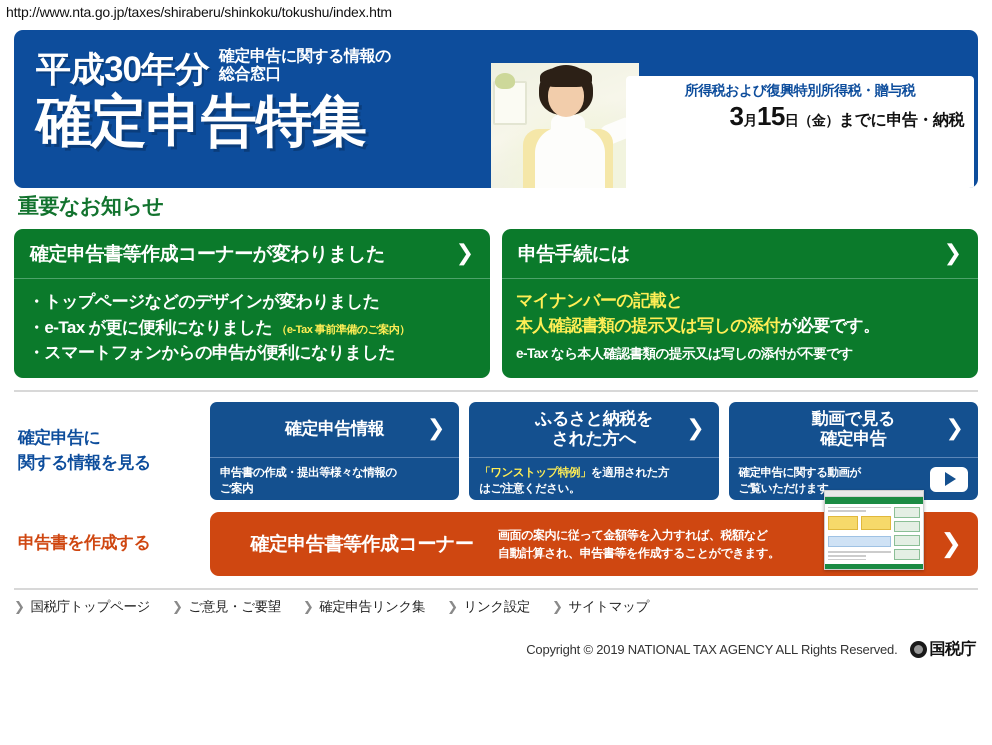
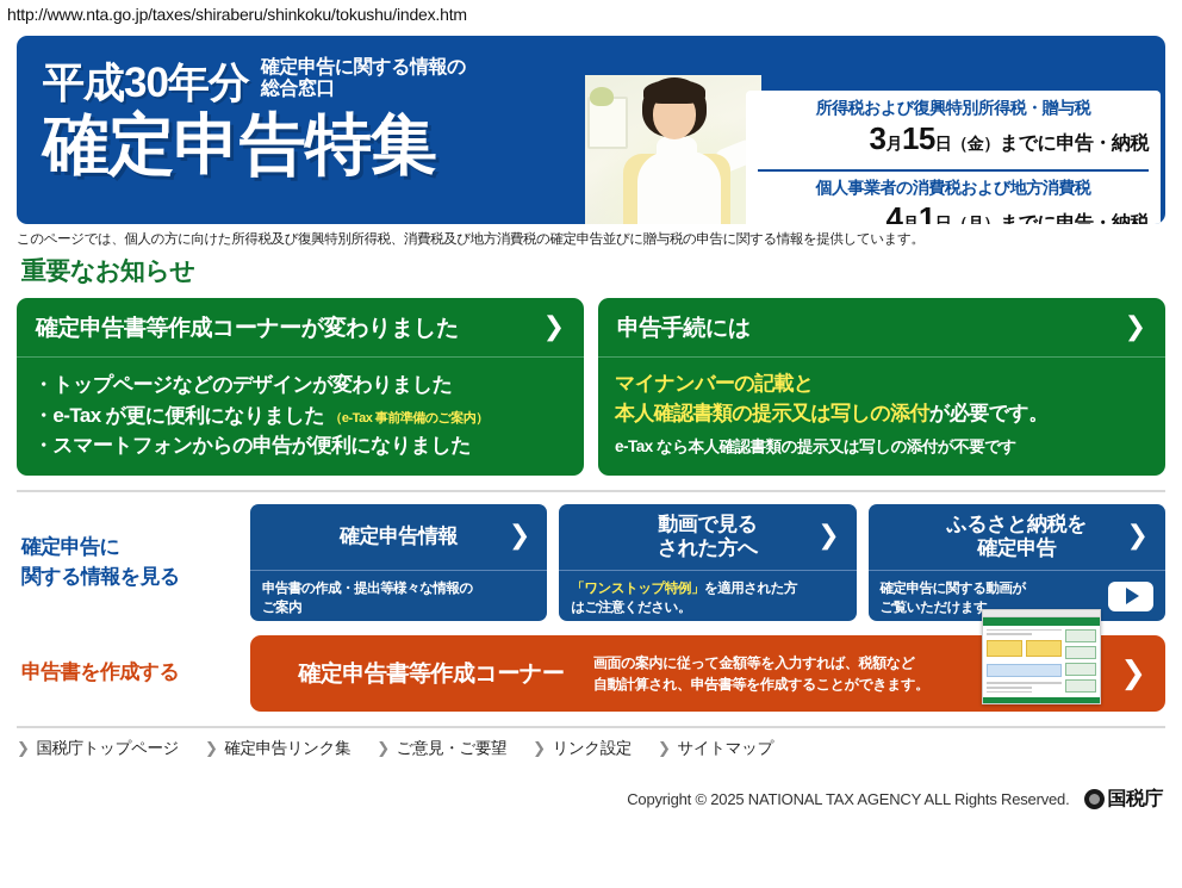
  http://www.nta.go.jp/taxes/shiraberu/shinkoku/tokushu/index.htm
  平成30年分
  確定申告に関する情報の
  総合窓口
  確定申告特集
  所得税および復興特別所得税・贈与税
  3月15日（金）までに申告・納税
+ 個人事業者の消費税および地方消費税
+ 4月1日（月）までに申告・納税
+ このページでは、個人の方に向けた所得税及び復興特別所得税、消費税及び地方消費税の確定申告並びに贈与税の申告に関する情報を提供しています。
  重要なお知らせ
  確定申告書等作成コーナーが変わりました
  ❯
  ・トップページなどのデザインが変わりました
  ・e-Tax が更に便利になりました （e-Tax 事前準備のご案内）
  ・スマートフォンからの申告が便利になりました
  申告手続には
  ❯
  マイナンバーの記載と
  本人確認書類の提示又は写しの添付が必要です。
  e-Tax なら本人確認書類の提示又は写しの添付が不要です
  確定申告に
  関する情報を見る
  確定申告情報
  ❯
  申告書の作成・提出等様々な情報の
  ご案内
- ふるさと納税を
+ 動画で見る
  された方へ
  ❯
  「ワンストップ特例」を適用された方
  はご注意ください。
- 動画で見る
+ ふるさと納税を
  確定申告
  ❯
  確定申告に関する動画が
  ご覧いただけます
  申告書を作成する
  確定申告書等作成コーナー
  画面の案内に従って金額等を入力すれば、税額など
  自動計算され、申告書等を作成することができます。
  ❯
  ❯
  国税庁トップページ
  ❯
- ご意見・ご要望
+ 確定申告リンク集
  ❯
- 確定申告リンク集
+ ご意見・ご要望
  ❯
  リンク設定
  ❯
  サイトマップ
- Copyright © 2019 NATIONAL TAX AGENCY ALL Rights Reserved.
+ Copyright © 2025 NATIONAL TAX AGENCY ALL Rights Reserved.
  国税庁
